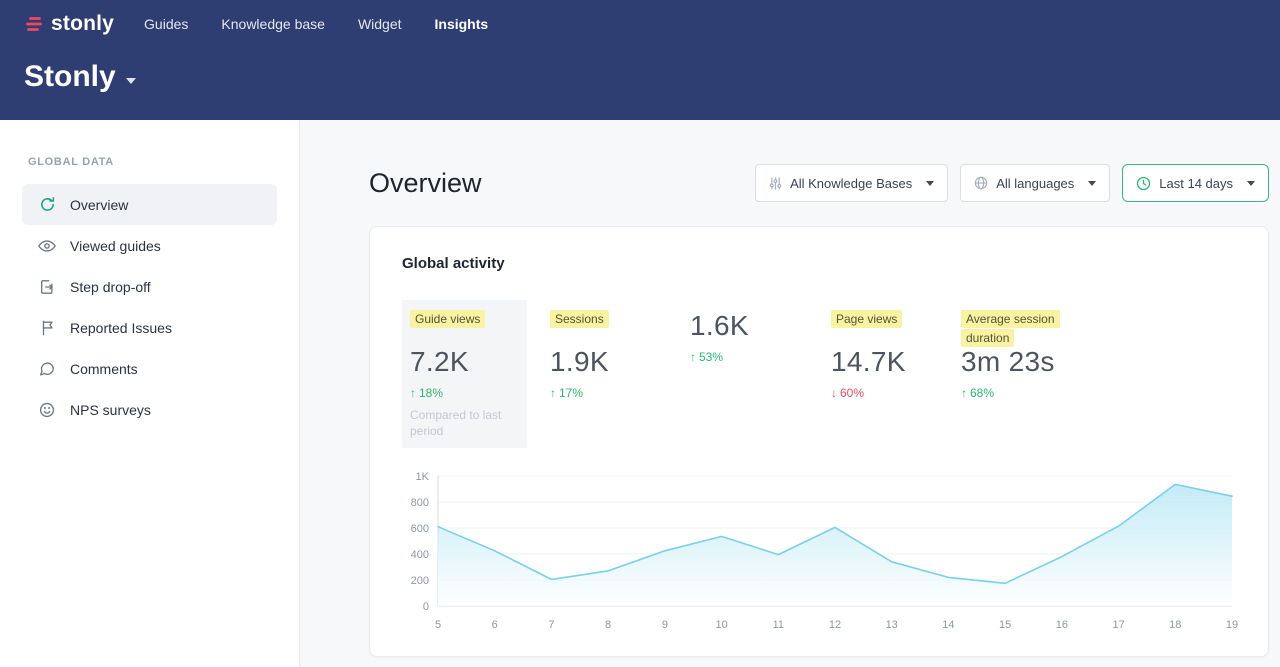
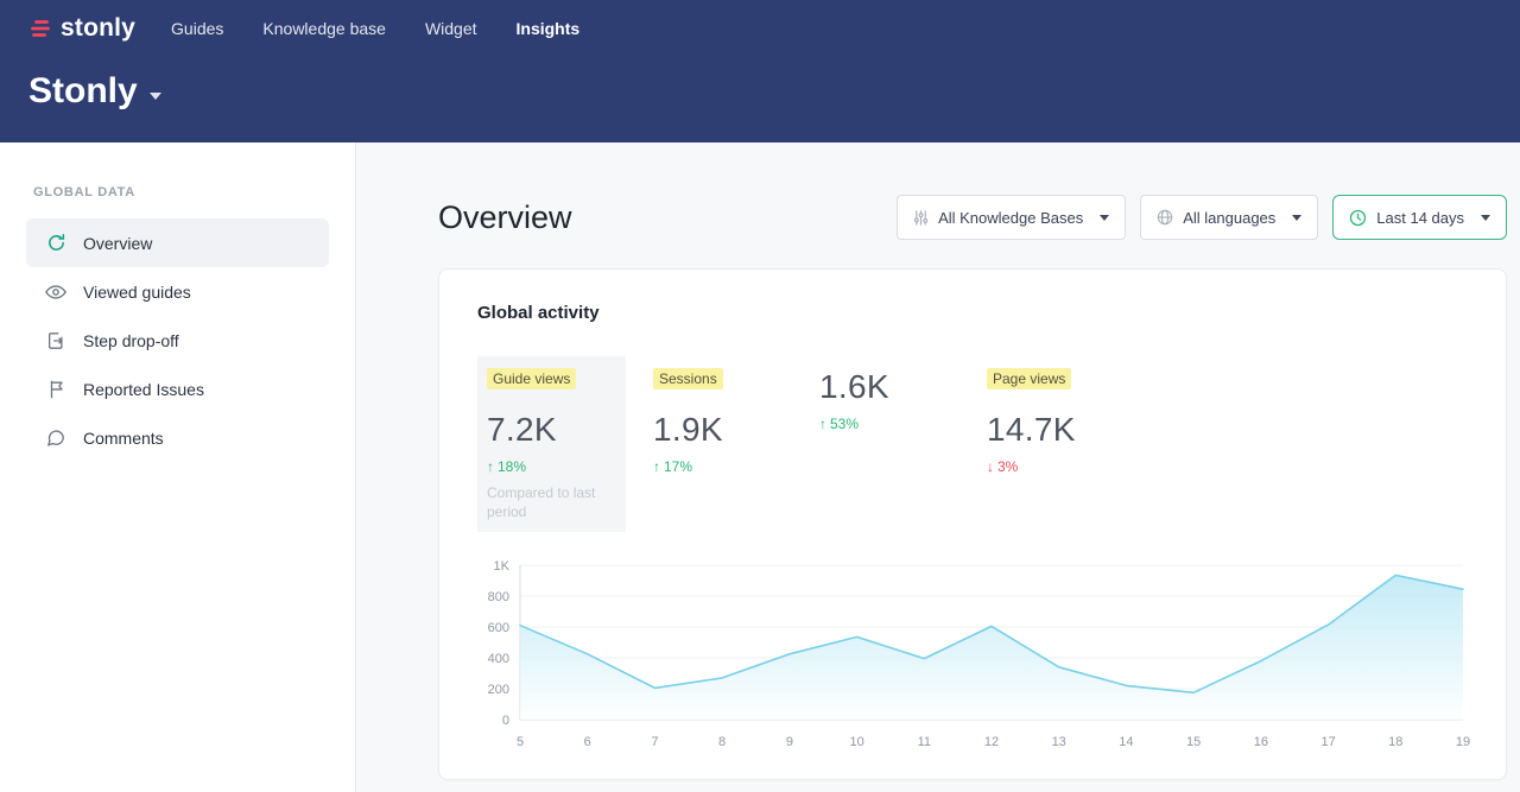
  stonly
  Guides
  Knowledge base
  Widget
  Insights
  Stonly
  GLOBAL DATA
  Overview
  Viewed guides
  Step drop-off
  Reported Issues
  Comments
- NPS surveys
  Overview
  All Knowledge Bases
  All languages
  Last 14 days
  Global activity
  Guide views
  7.2K
  ↑ 18%
  Compared to last period
  Sessions
  1.9K
  ↑ 17%
  1.6K
  ↑ 53%
  Page views
  14.7K
- ↓ 60%
+ ↓ 3%
- Average session duration
- 3m 23s
- ↑ 68%
  0
  200
  400
  600
  800
  1K
  5
  6
  7
  8
  9
  10
  11
  12
  13
  14
  15
  16
  17
  18
  19
